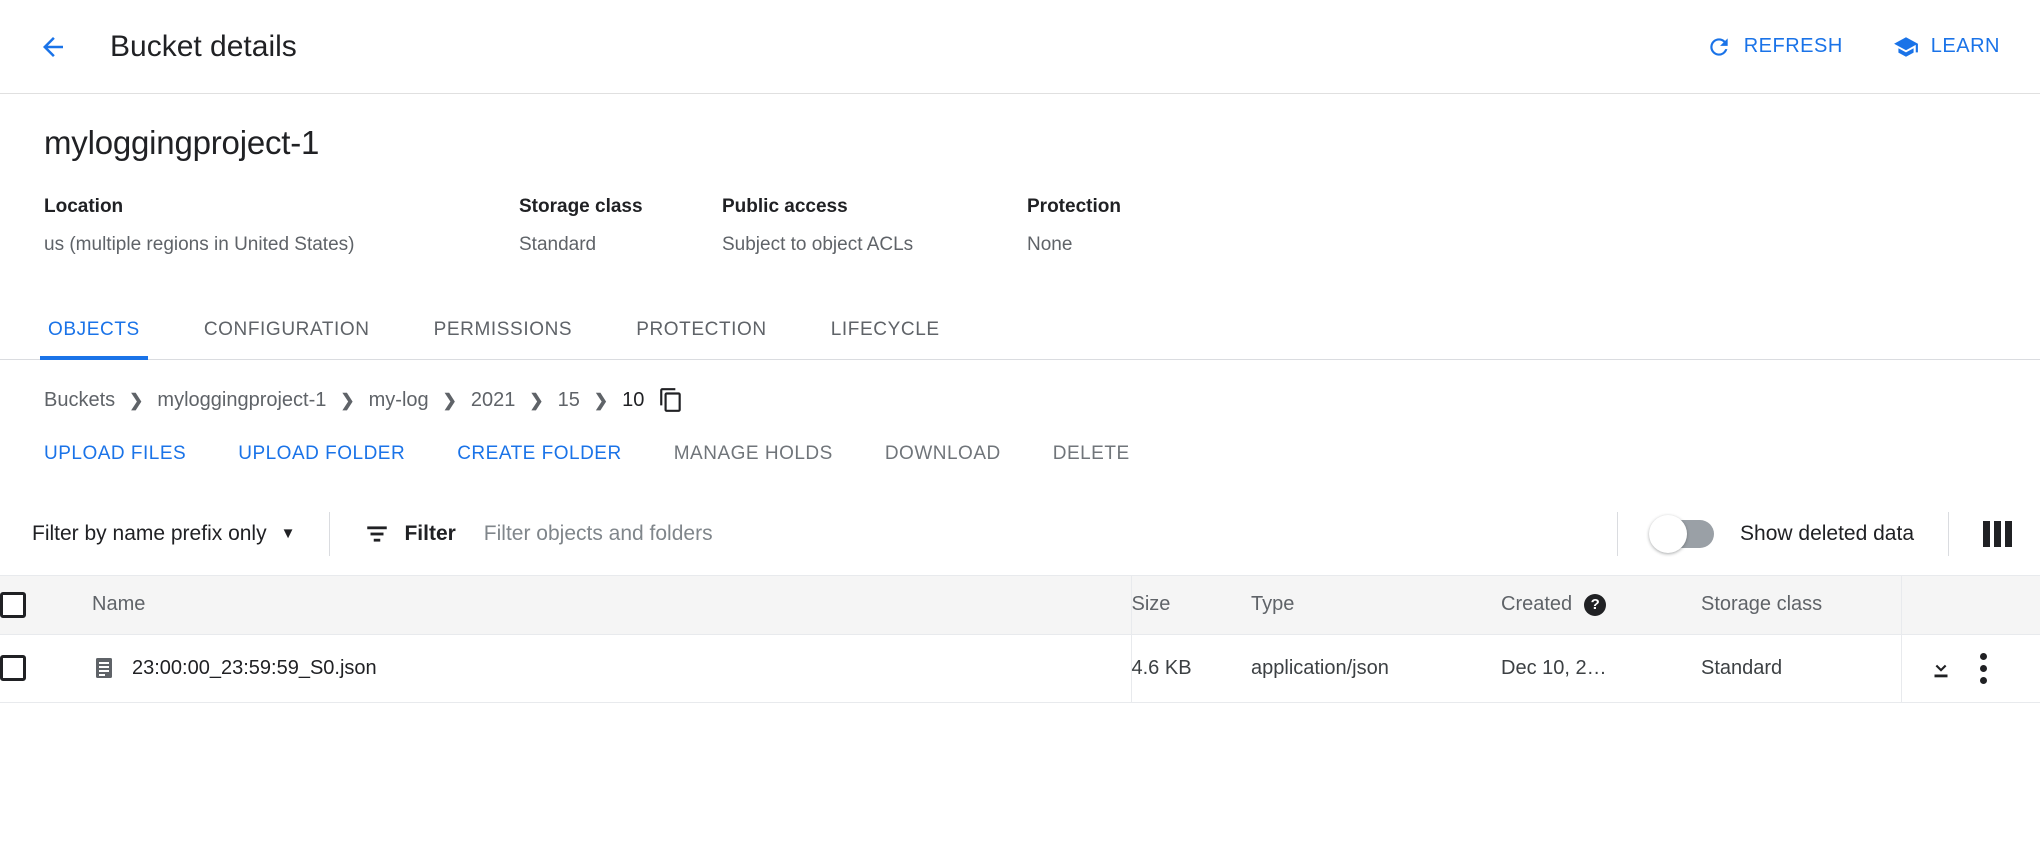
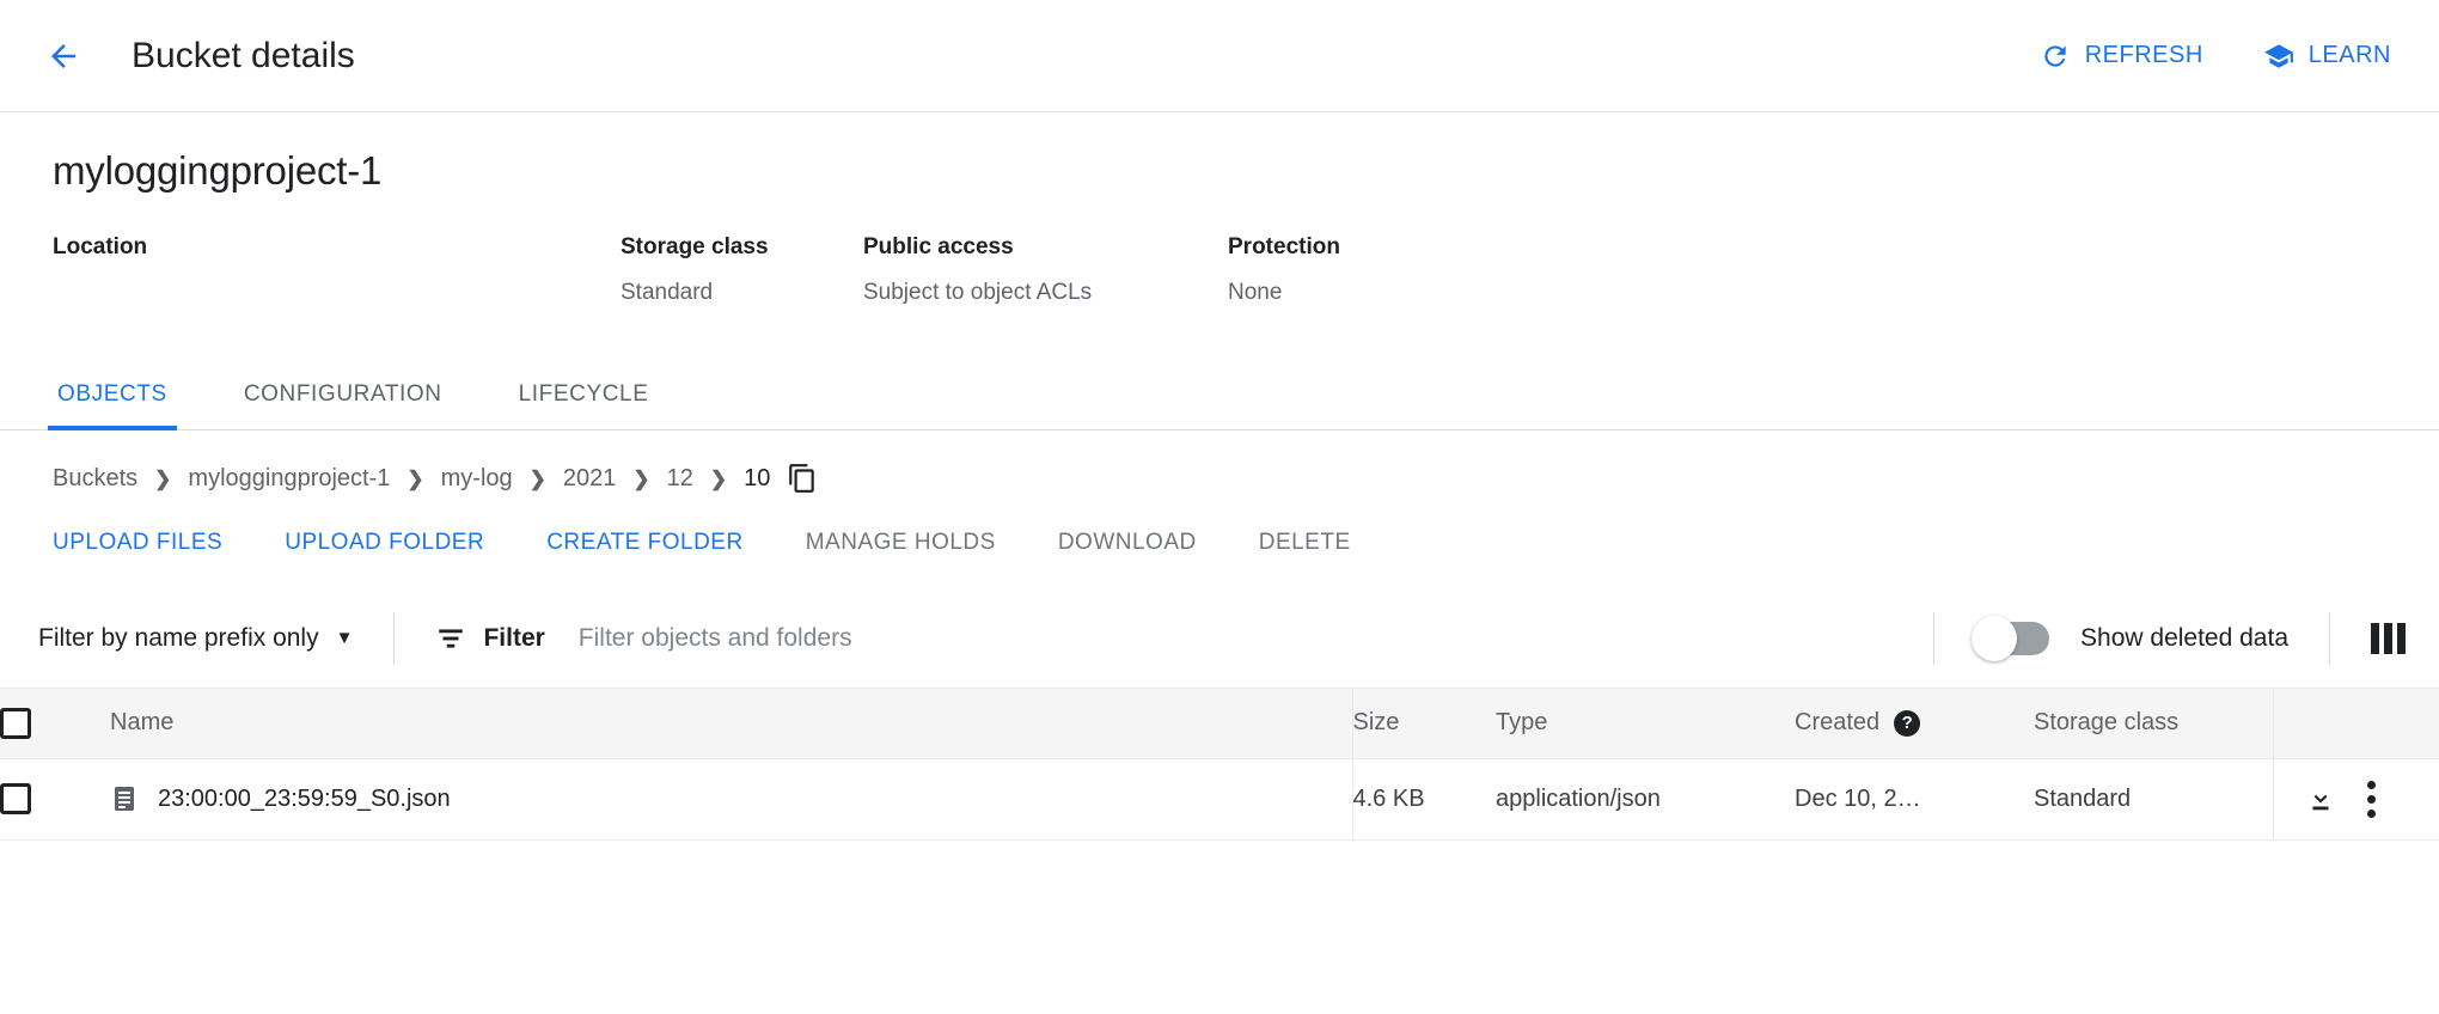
  Bucket details
  REFRESH
  LEARN
  myloggingproject-1
  Location
- us (multiple regions in United States)
  Storage class
  Standard
  Public access
  Subject to object ACLs
  Protection
  None
  OBJECTS
  CONFIGURATION
- PERMISSIONS
- PROTECTION
  LIFECYCLE
  Buckets
  ❯
  myloggingproject-1
  ❯
  my-log
  ❯
  2021
  ❯
- 15
+ 12
  ❯
  10
  UPLOAD FILES
  UPLOAD FOLDER
  CREATE FOLDER
  MANAGE HOLDS
  DOWNLOAD
  DELETE
  Filter by name prefix only
  ▼
  Filter
  Filter objects and folders
  Show deleted data
  	Name	Size	Type	Created ?	Storage class
  	23:00:00_23:59:59_S0.json	4.6 KB	application/json	Dec 10, 2…	Standard
